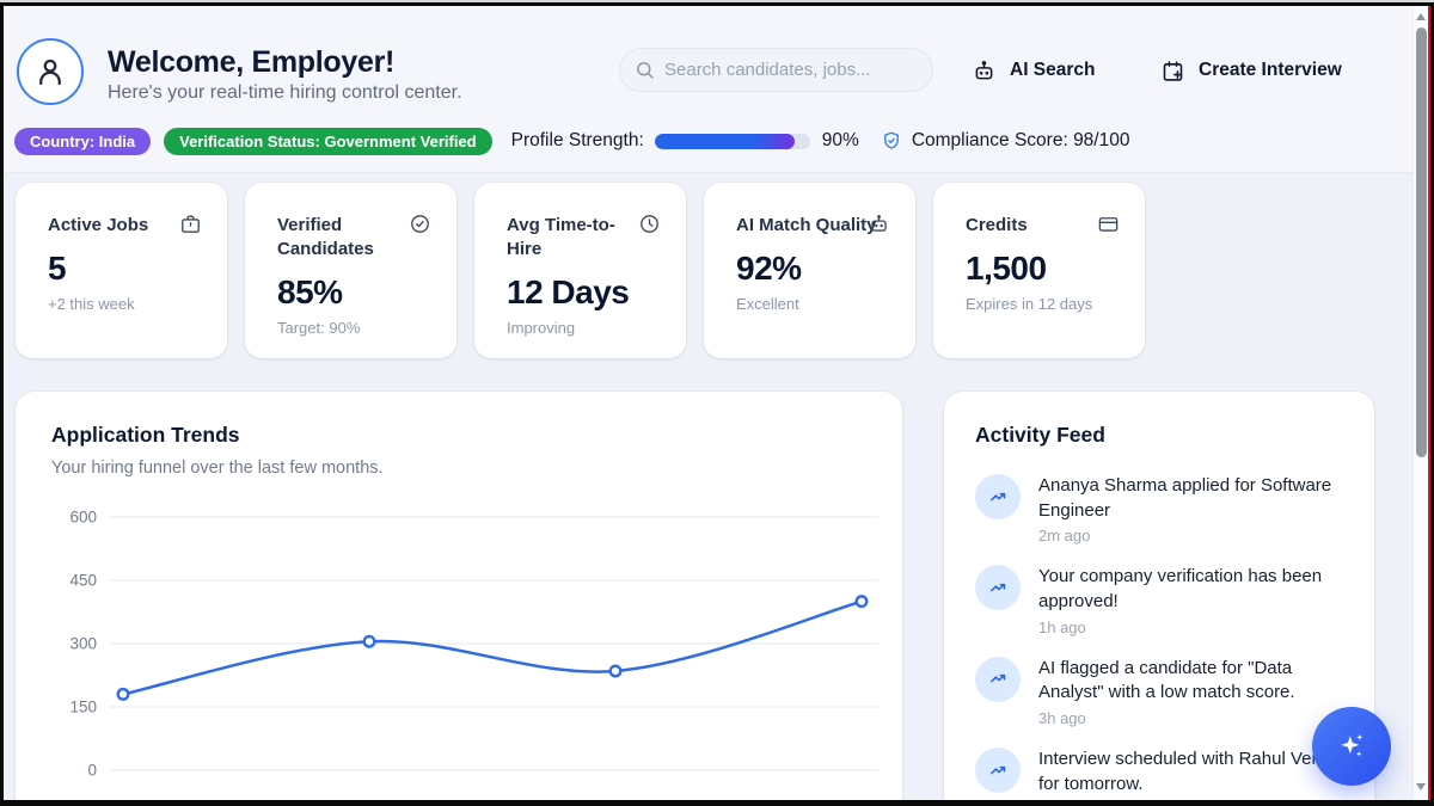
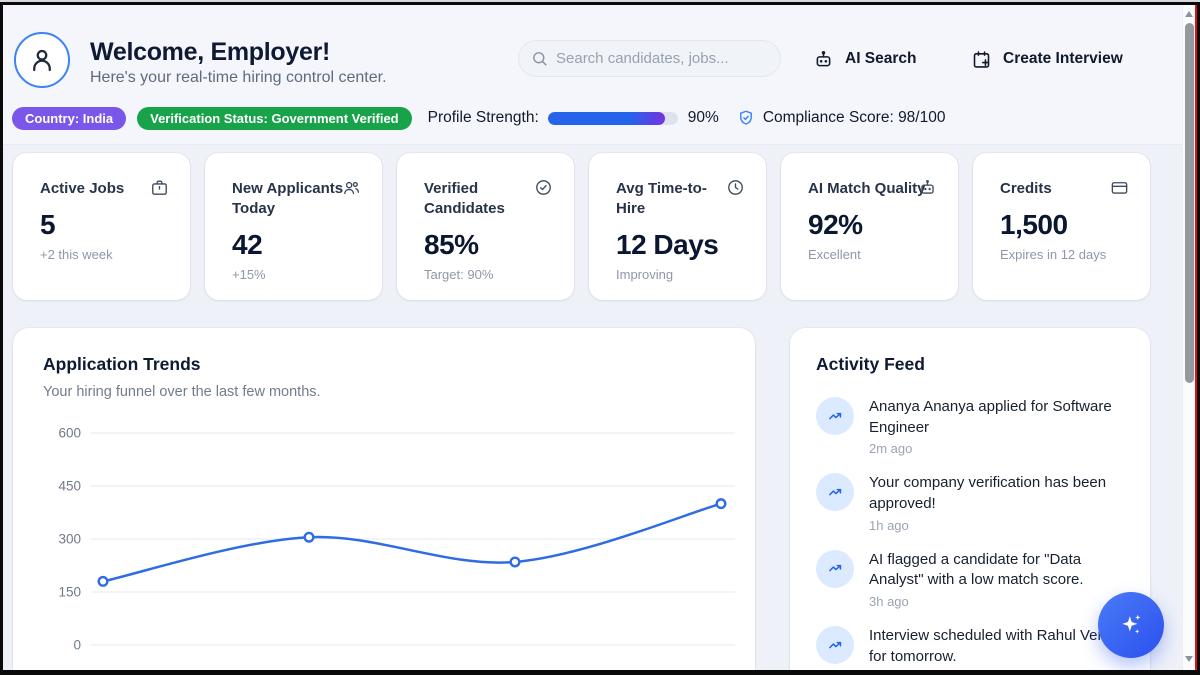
  Welcome, Employer!
  Here's your real-time hiring control center.
  Search candidates, jobs...
  AI Search
  Create Interview
  Country: India
  Verification Status: Government Verified
  Profile Strength:
  90%
  Compliance Score: 98/100
  Active Jobs
  5
  +2 this week
+ New Applicants Today
+ 42
+ +15%
  Verified Candidates
  85%
  Target: 90%
  Avg Time-to-Hire
  12 Days
  Improving
  AI Match Qualit
  92%
  Excellent
  Credits
  1,500
  Expires in 12 days
  Application Trends
  Your hiring funnel over the last few months.
  600
  450
  300
  150
  0
  Activity Feed
- Ananya Sharma applied for Software Engineer
+ Ananya Ananya applied for Software Engineer
  2m ago
  Your company verification has been approved!
  1h ago
  AI flagged a candidate for "Data Analyst" with a low match score.
  3h ago
  Interview scheduled with Rahul Ve for tomorrow.
